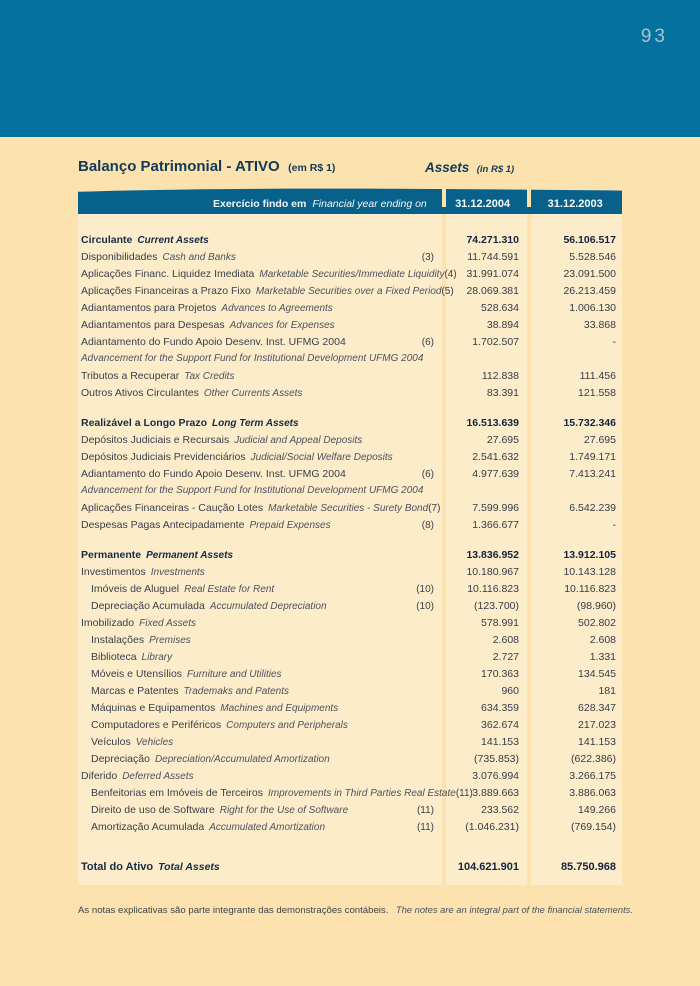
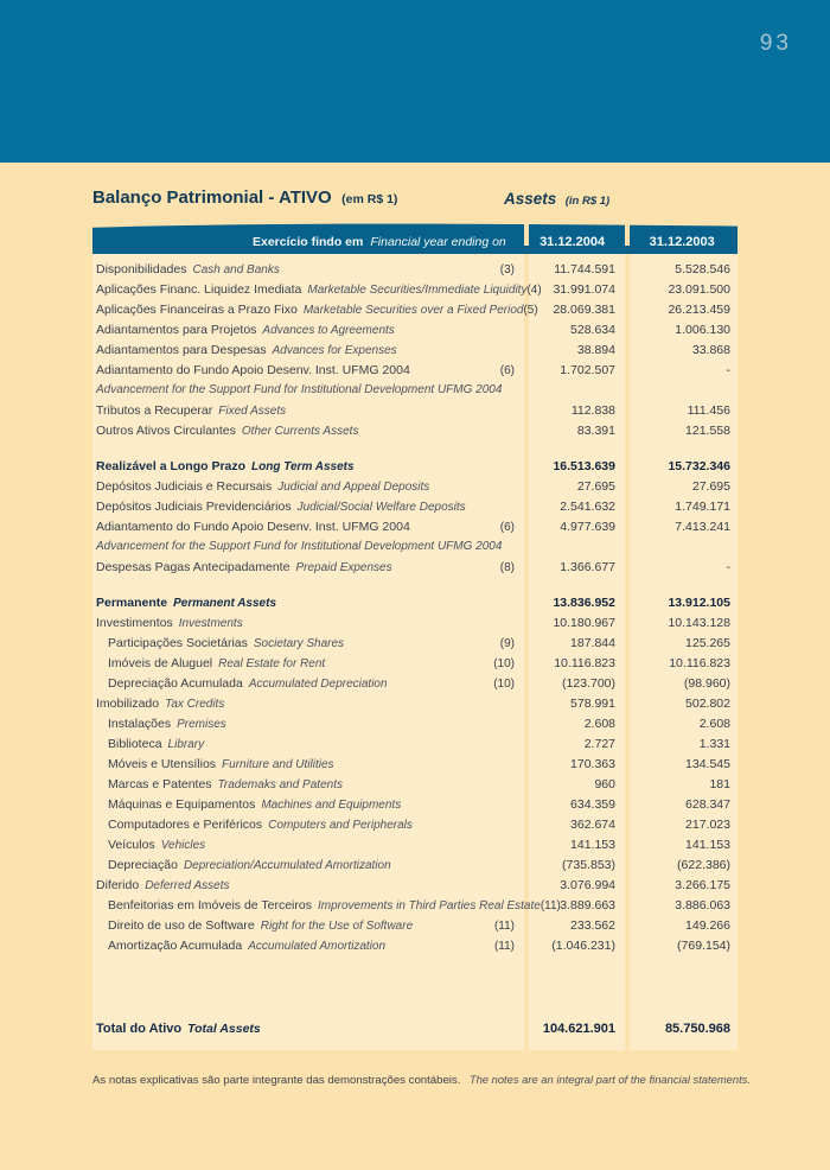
  93
  Balanço Patrimonial - ATIVO (em R$ 1)
  Assets (in R$ 1)
  Exercício findo em
  Financial year ending on
  31.12.2004
  31.12.2003
- Circulante
- Current Assets
- 74.271.310
- 56.106.517
  Disponibilidades
  Cash and Banks
  (3)
  11.744.591
  5.528.546
  Aplicações Financ. Liquidez Imediata
  Marketable Securities/Immediate Liquidity
  (4)
  31.991.074
  23.091.500
  Aplicações Financeiras a Prazo Fixo
  Marketable Securities over a Fixed Period
  (5)
  28.069.381
  26.213.459
  Adiantamentos para Projetos
  Advances to Agreements
  528.634
  1.006.130
  Adiantamentos para Despesas
  Advances for Expenses
  38.894
  33.868
  Adiantamento do Fundo Apoio Desenv. Inst. UFMG 2004
  (6)
  1.702.507
  -
  Advancement for the Support Fund for Institutional Development UFMG 2004
  Tributos a Recuperar
- Tax Credits
+ Fixed Assets
  112.838
  111.456
  Outros Ativos Circulantes
  Other Currents Assets
  83.391
  121.558
  Realizável a Longo Prazo
  Long Term Assets
  16.513.639
  15.732.346
  Depósitos Judiciais e Recursais
  Judicial and Appeal Deposits
  27.695
  27.695
  Depósitos Judiciais Previdenciários
  Judicial/Social Welfare Deposits
  2.541.632
  1.749.171
  Adiantamento do Fundo Apoio Desenv. Inst. UFMG 2004
  (6)
  4.977.639
  7.413.241
  Advancement for the Support Fund for Institutional Development UFMG 2004
- Aplicações Financeiras - Caução Lotes
- Marketable Securities - Surety Bond
- (7)
- 7.599.996
- 6.542.239
  Despesas Pagas Antecipadamente
  Prepaid Expenses
  (8)
  1.366.677
  -
  Permanente
  Permanent Assets
  13.836.952
  13.912.105
  Investimentos
  Investments
  10.180.967
  10.143.128
+ Participações Societárias
+ Societary Shares
+ (9)
+ 187.844
+ 125.265
  Imóveis de Aluguel
  Real Estate for Rent
  (10)
  10.116.823
  10.116.823
  Depreciação Acumulada
  Accumulated Depreciation
  (10)
  (123.700)
  (98.960)
  Imobilizado
- Fixed Assets
+ Tax Credits
  578.991
  502.802
  Instalações
  Premises
  2.608
  2.608
  Biblioteca
  Library
  2.727
  1.331
  Móveis e Utensílios
  Furniture and Utilities
  170.363
  134.545
  Marcas e Patentes
  Trademaks and Patents
  960
  181
  Máquinas e Equipamentos
  Machines and Equipments
  634.359
  628.347
  Computadores e Periféricos
  Computers and Peripherals
  362.674
  217.023
  Veículos
  Vehicles
  141.153
  141.153
  Depreciação
  Depreciation/Accumulated Amortization
  (735.853)
  (622.386)
  Diferido
  Deferred Assets
  3.076.994
  3.266.175
  Benfeitorias em Imóveis de Terceiros
  Improvements in Third Parties Real Estate
  (11)
  3.889.663
  3.886.063
  Direito de uso de Software
  Right for the Use of Software
  (11)
  233.562
  149.266
  Amortização Acumulada
  Accumulated Amortization
  (11)
  (1.046.231)
  (769.154)
  Total do Ativo
  Total Assets
  104.621.901
  85.750.968
  As notas explicativas são parte integrante das demonstrações contábeis. The notes are an integral part of the financial statements.
